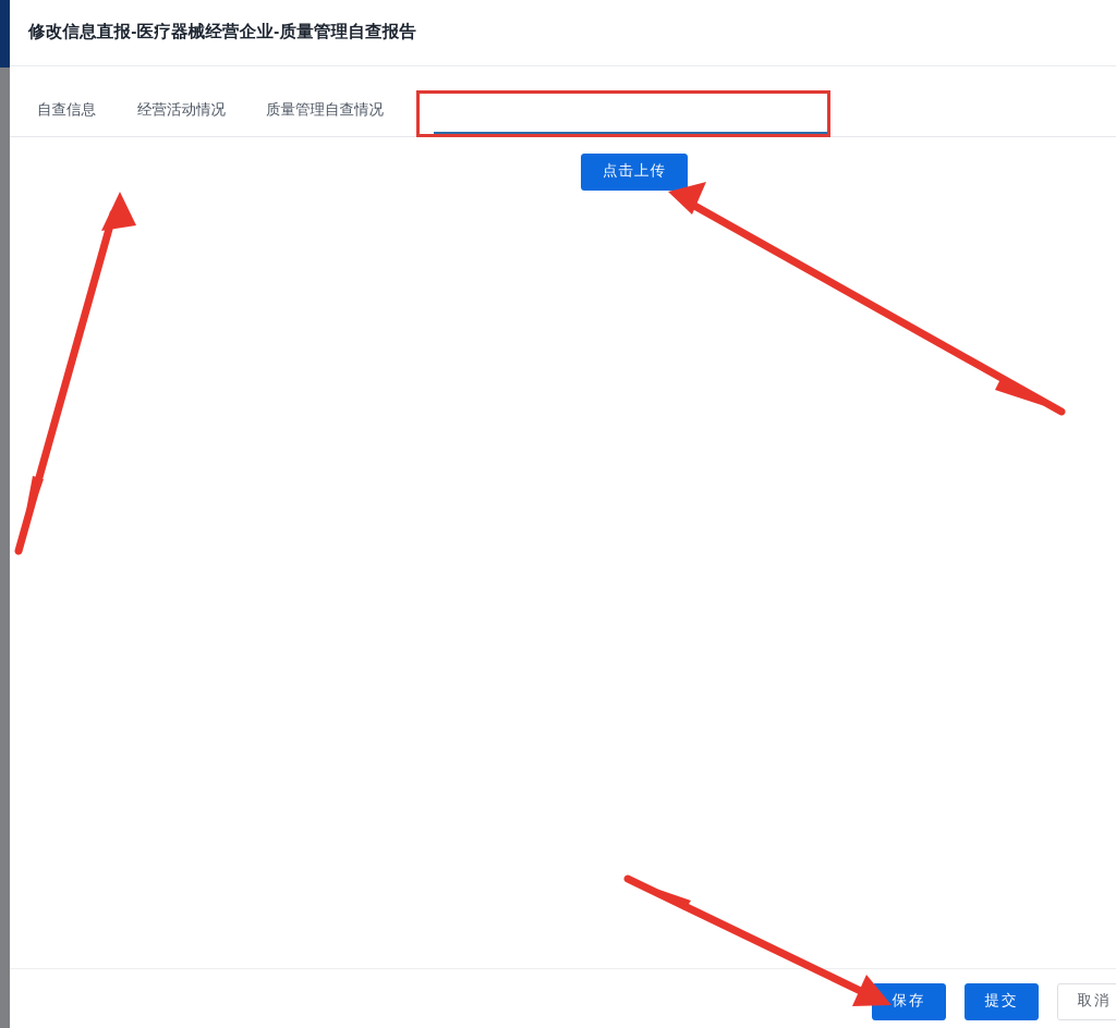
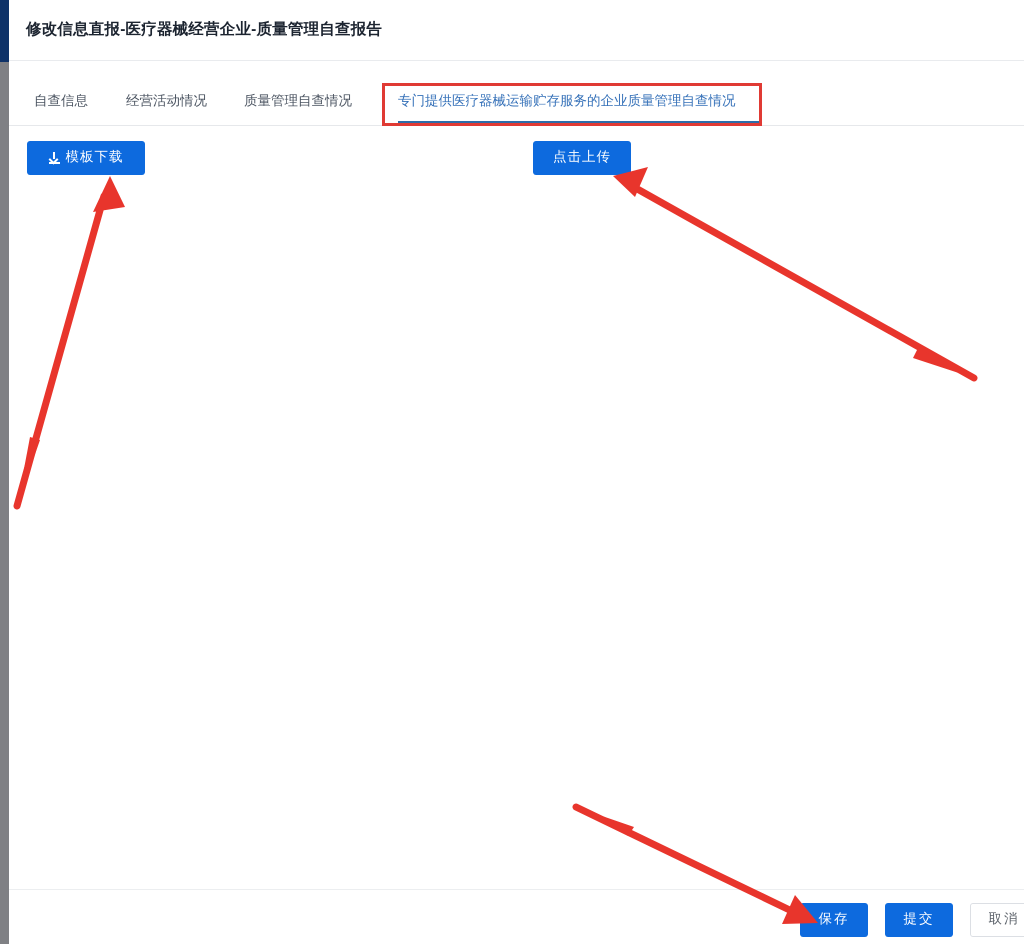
  修改信息直报-医疗器械经营企业-质量管理自查报告
  自查信息
  经营活动情况
  质量管理自查情况
+ 专门提供医疗器械运输贮存服务的企业质量管理自查情况
+ 模板下载
  点击上传
  保存
  提交
  取消
